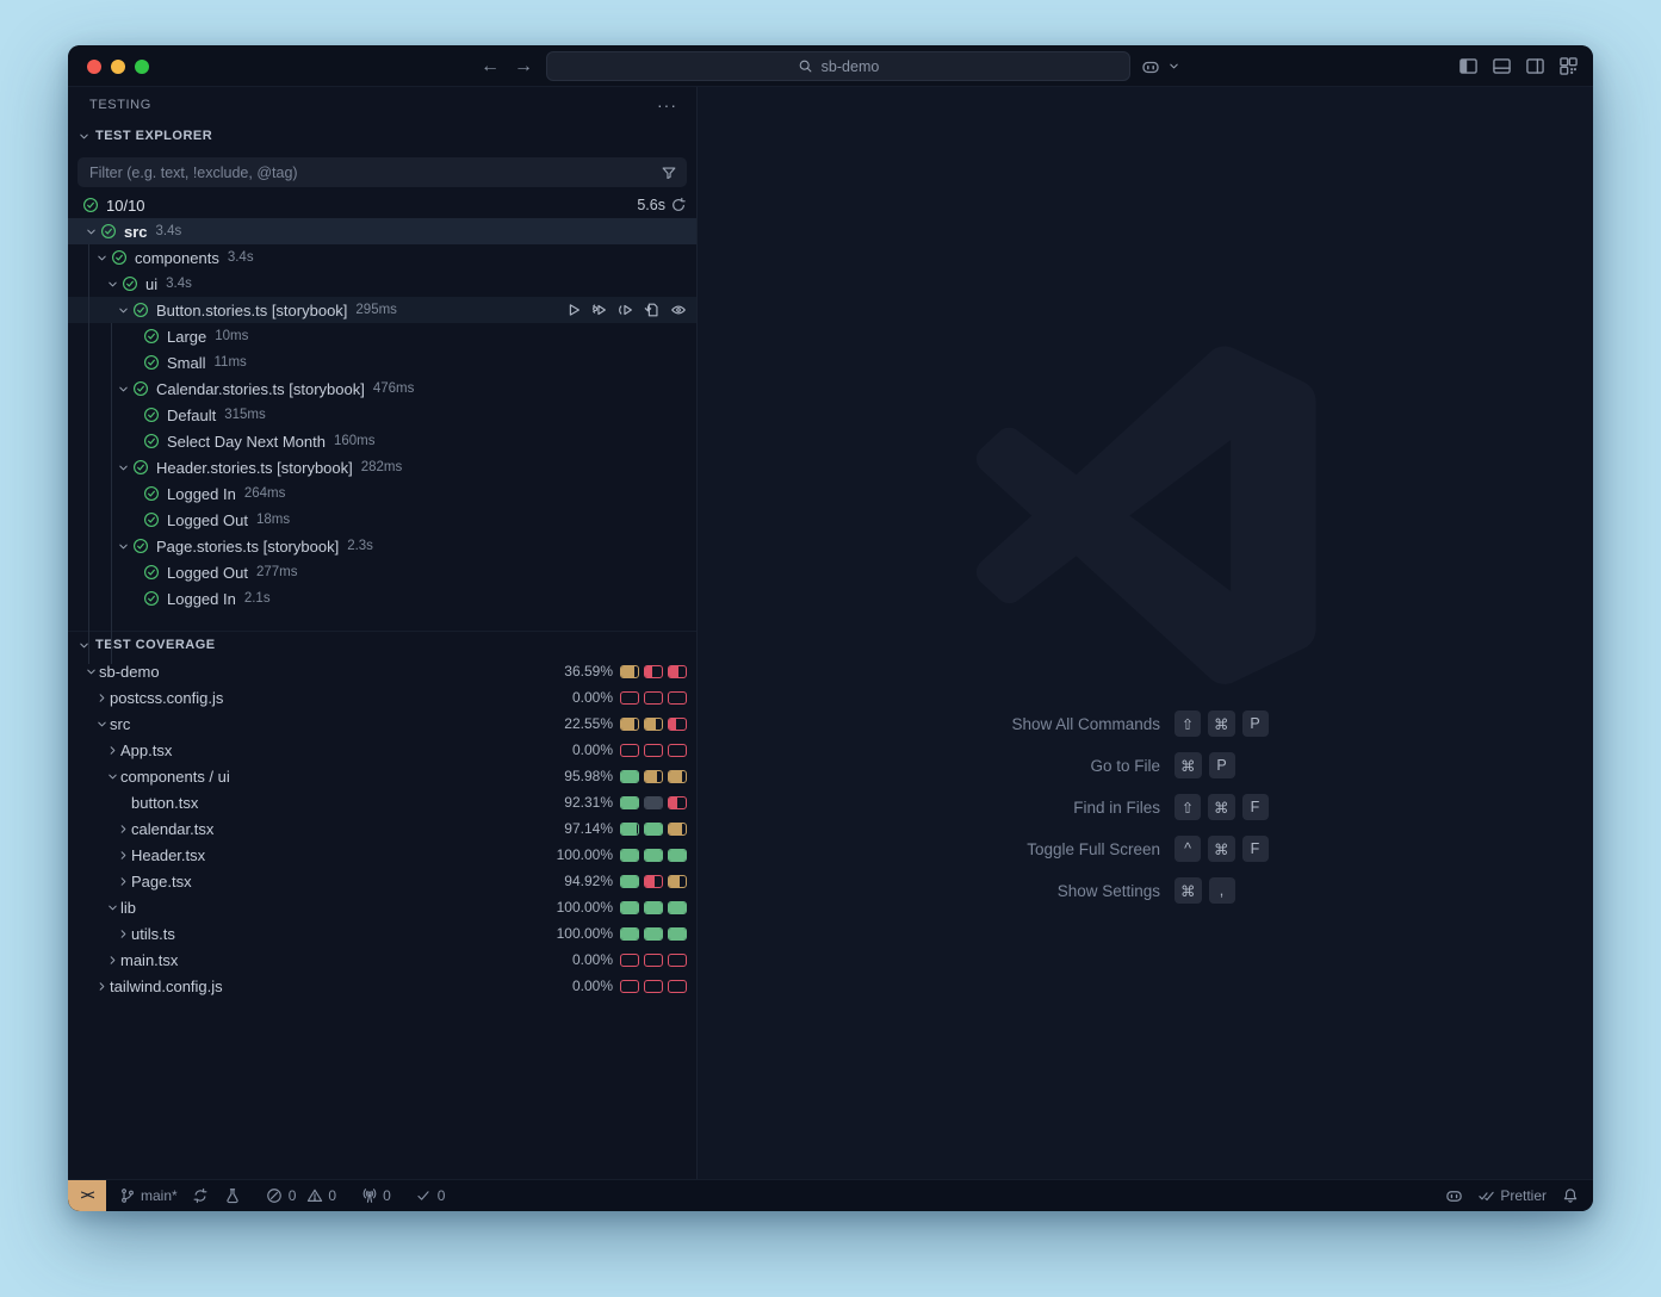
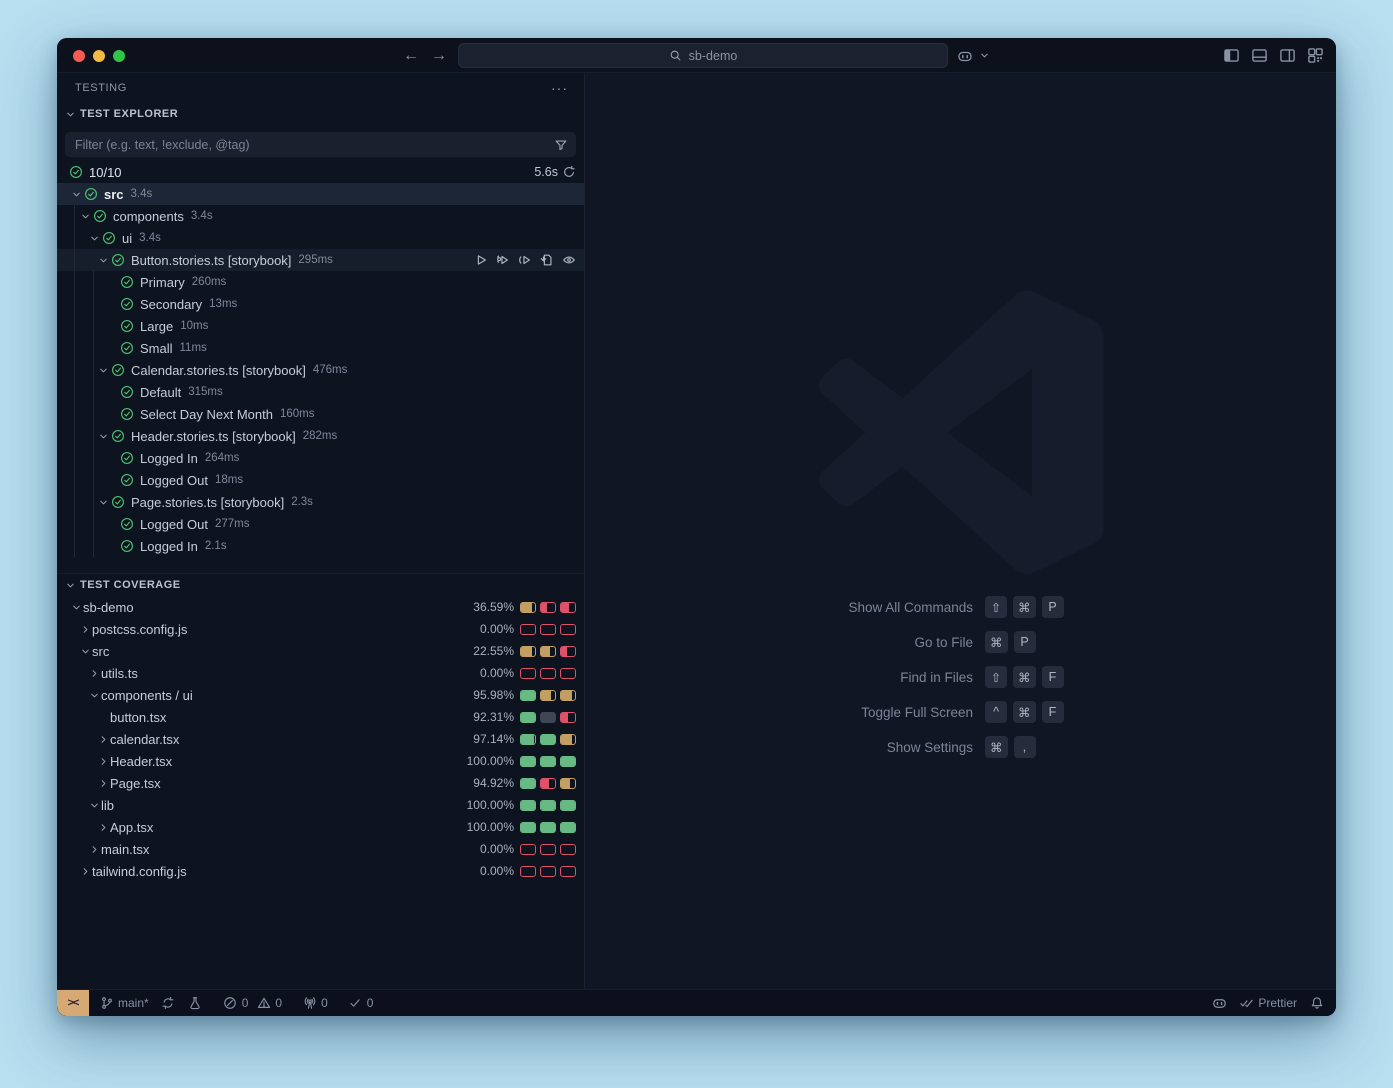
  ←
  →
  sb-demo
  TESTING
  ···
  TEST EXPLORER
  Filter (e.g. text, !exclude, @tag)
  10/10
  5.6s
  src
  3.4s
  components
  3.4s
  ui
  3.4s
  Button.stories.ts [storybook]
  295ms
+ Primary
+ 260ms
+ Secondary
+ 13ms
  Large
  10ms
  Small
  11ms
  Calendar.stories.ts [storybook]
  476ms
  Default
  315ms
  Select Day Next Month
  160ms
  Header.stories.ts [storybook]
  282ms
  Logged In
  264ms
  Logged Out
  18ms
  Page.stories.ts [storybook]
  2.3s
  Logged Out
  277ms
  Logged In
  2.1s
  TEST COVERAGE
  sb-demo
  36.59%
  postcss.config.js
  0.00%
  src
  22.55%
- App.tsx
+ utils.ts
  0.00%
  components / ui
  95.98%
  button.tsx
  92.31%
  calendar.tsx
  97.14%
  Header.tsx
  100.00%
  Page.tsx
  94.92%
  lib
  100.00%
- utils.ts
+ App.tsx
  100.00%
  main.tsx
  0.00%
  tailwind.config.js
  0.00%
  Show All Commands
  ⇧
  ⌘
  P
  Go to File
  ⌘
  P
  Find in Files
  ⇧
  ⌘
  F
  Toggle Full Screen
  ^
  ⌘
  F
  Show Settings
  ⌘
  ,
  ><
  main*
  0
  0
  0
  0
  Prettier
